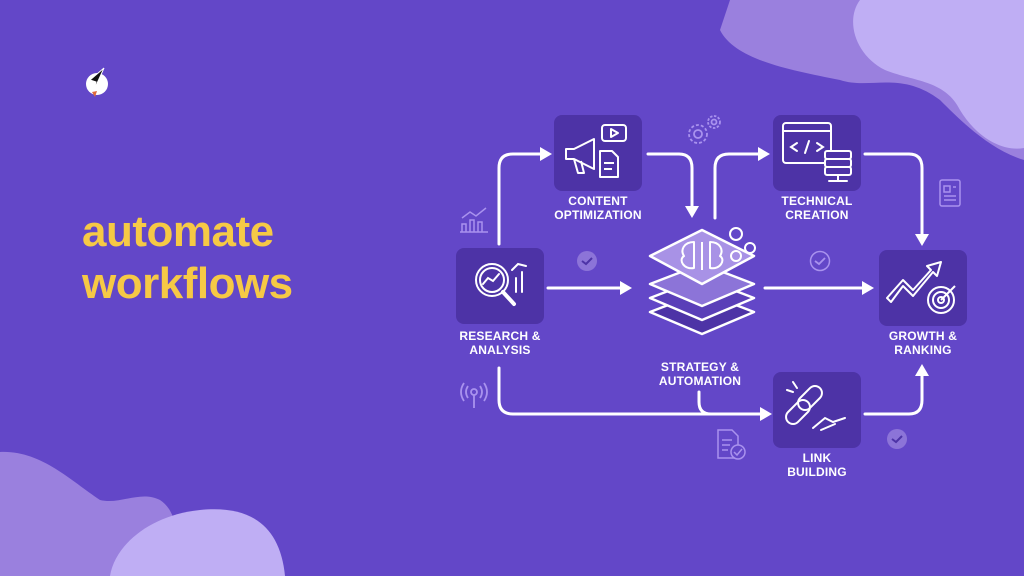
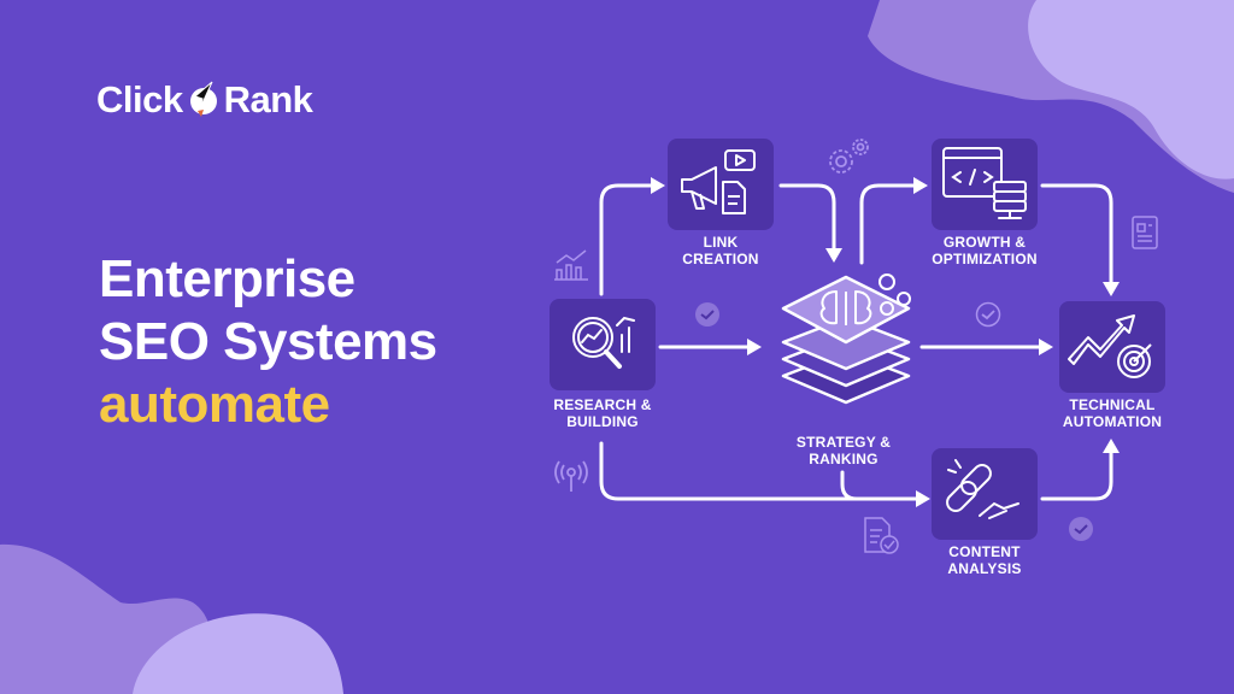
+ Click
+ Rank
+ Enterprise
+ SEO Systems
  automate
- workflows
  RESEARCH &
- ANALYSIS
+ BUILDING
- CONTENT
+ LINK
- OPTIMIZATION
+ CREATION
  STRATEGY &
- AUTOMATION
+ RANKING
- TECHNICAL
+ GROWTH &
- CREATION
+ OPTIMIZATION
- LINK
+ CONTENT
- BUILDING
+ ANALYSIS
- GROWTH &
+ TECHNICAL
- RANKING
+ AUTOMATION
